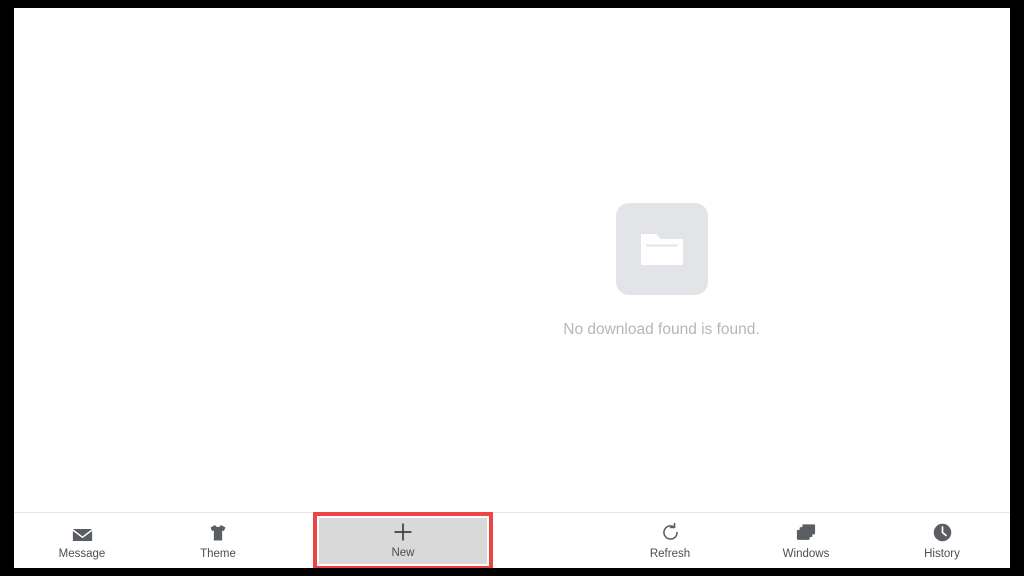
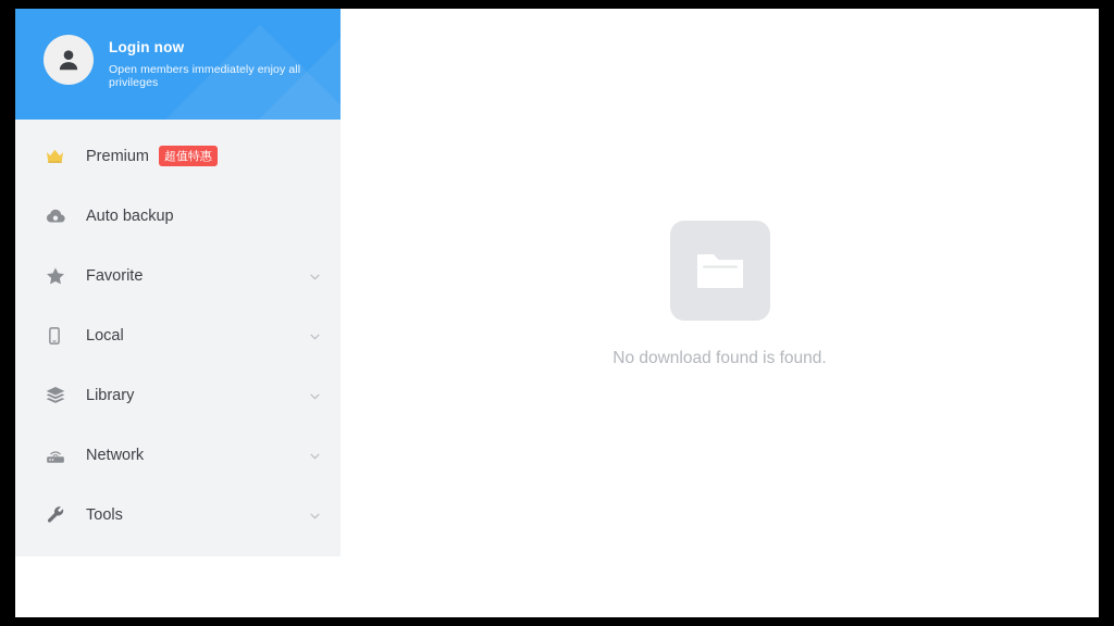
+ Login now
+ Open members immediately enjoy all privileges
+ Premium
+ 超值特惠
+ Auto backup
+ Favorite
+ Local
+ Library
+ Network
+ Tools
  No download found is found.
- Message
- Theme
- New
- Refresh
- Windows
- History
